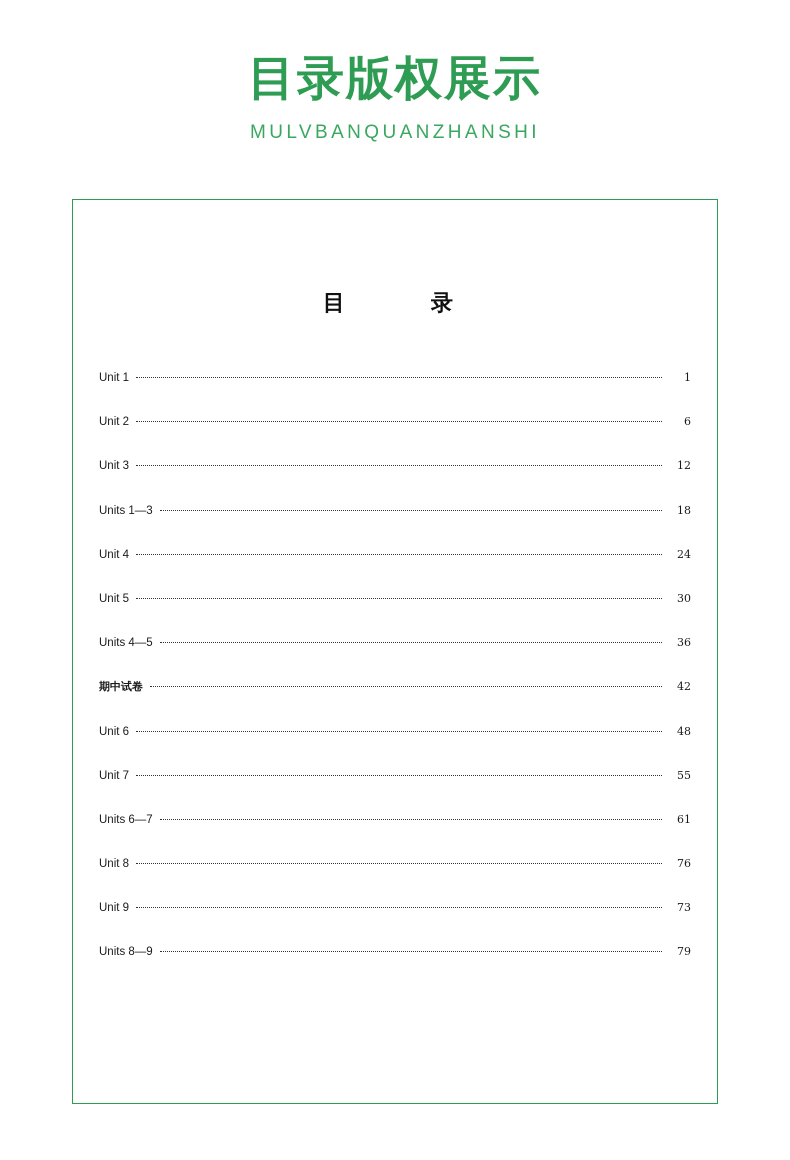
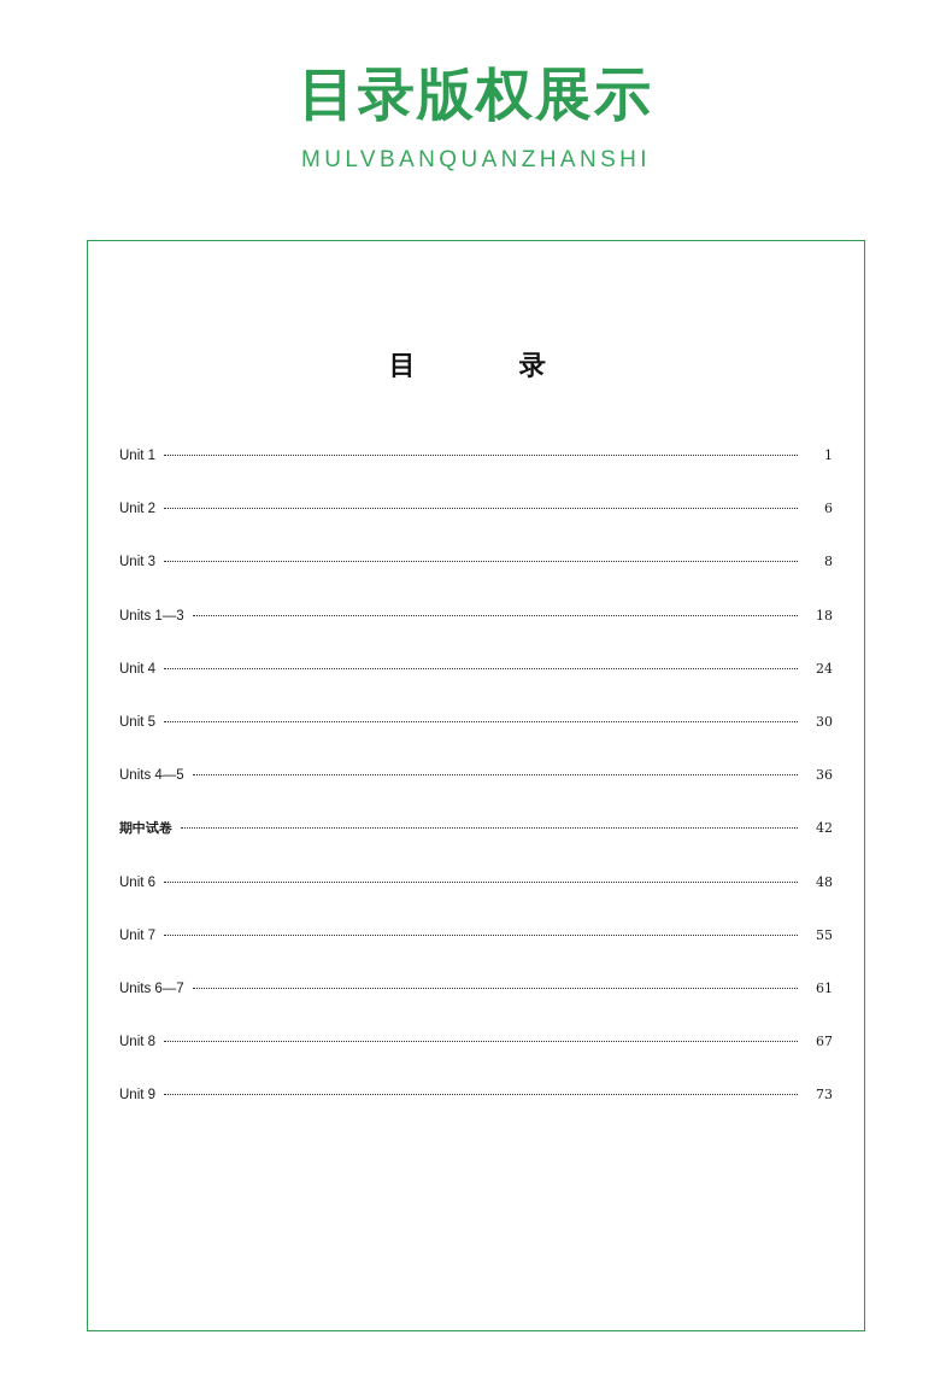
  目录版权展示
  MULVBANQUANZHANSHI
  目 录
  Unit 1
  1
  Unit 2
  6
  Unit 3
- 12
+ 8
  Units 1—3
  18
  Unit 4
  24
  Unit 5
  30
  Units 4—5
  36
  期中试卷
  42
  Unit 6
  48
  Unit 7
  55
  Units 6—7
  61
  Unit 8
- 76
+ 67
  Unit 9
  73
- Units 8—9
- 79
